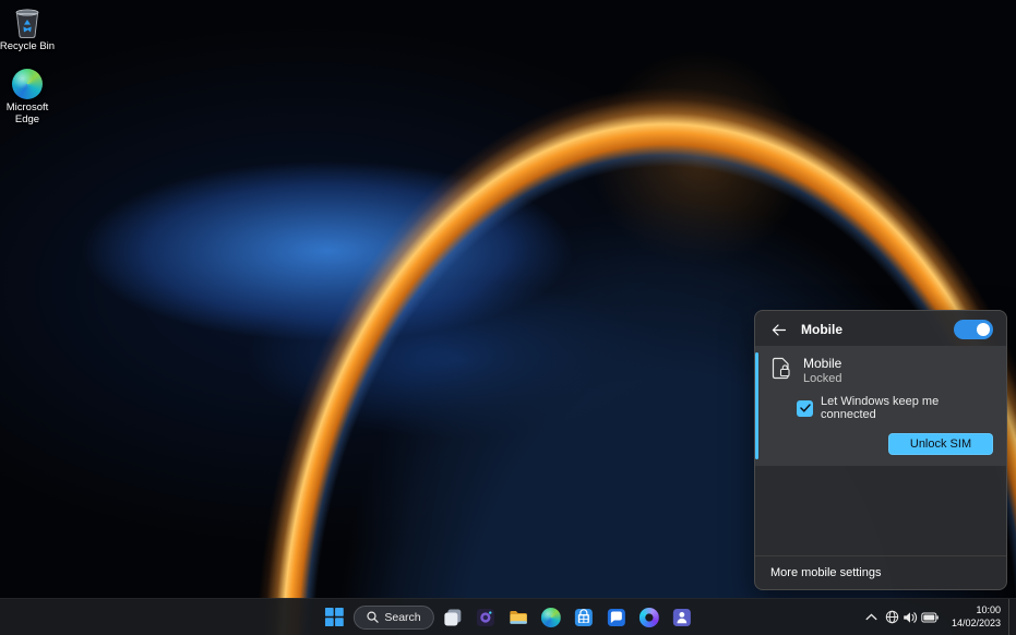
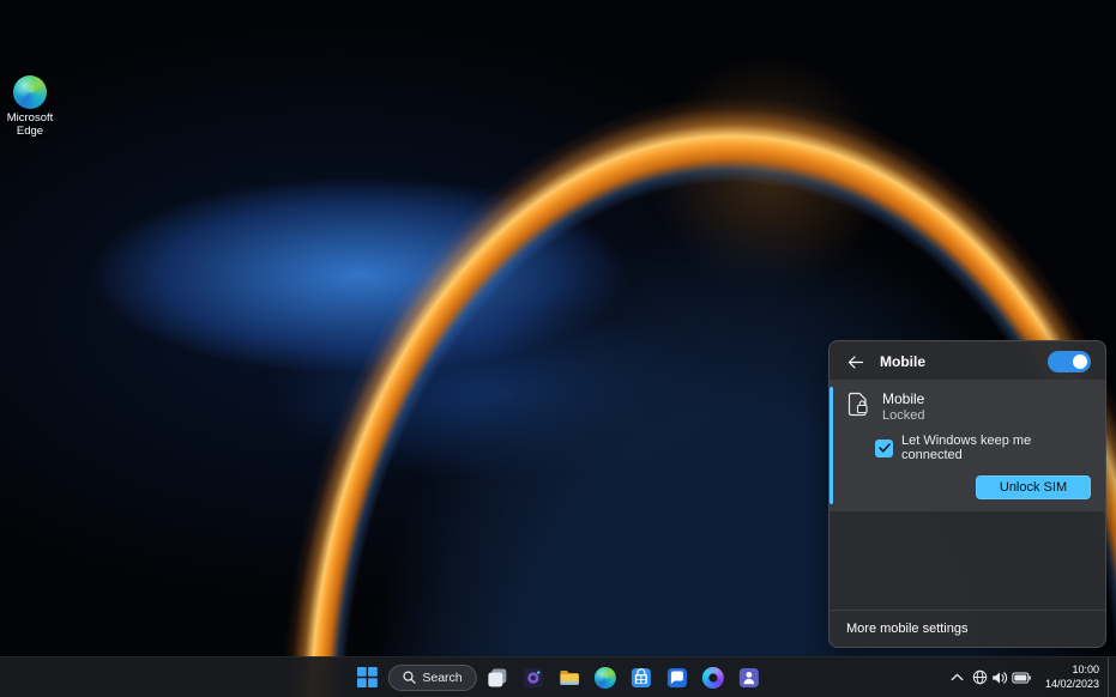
- Recycle Bin
  Microsoft Edge
  Mobile
  Mobile
  Locked
  Let Windows keep me connected
  Unlock SIM
  More mobile settings
  Search
  10:00
  14/02/2023
